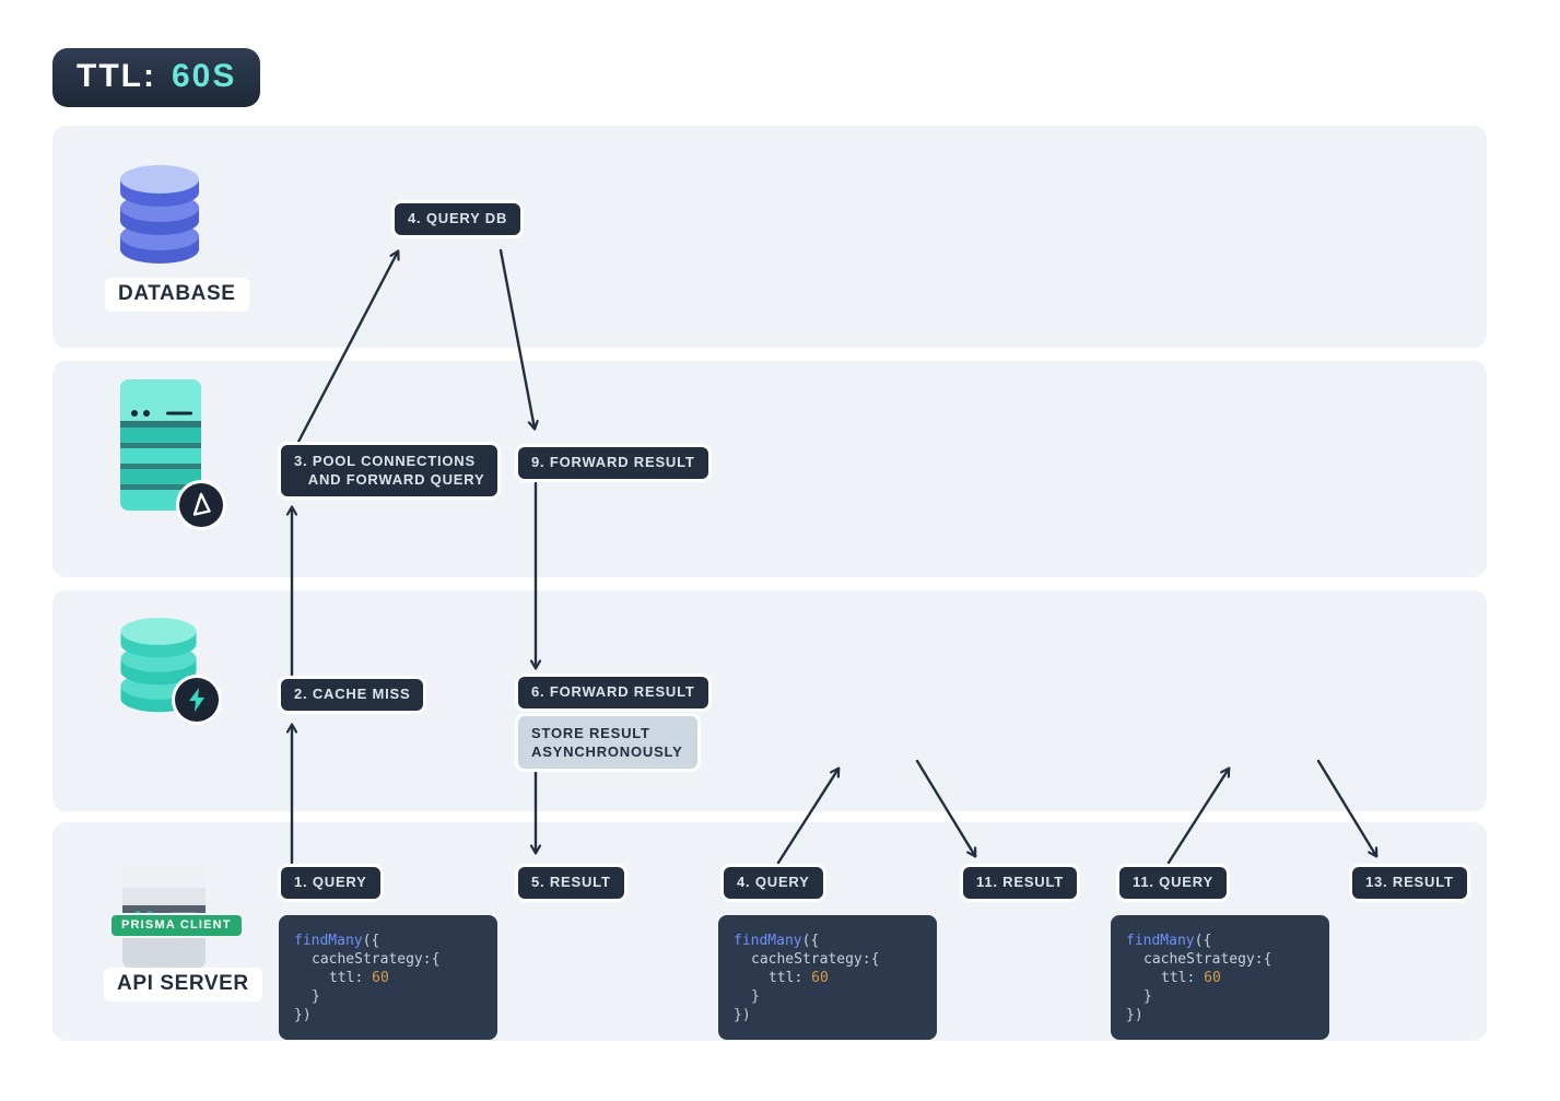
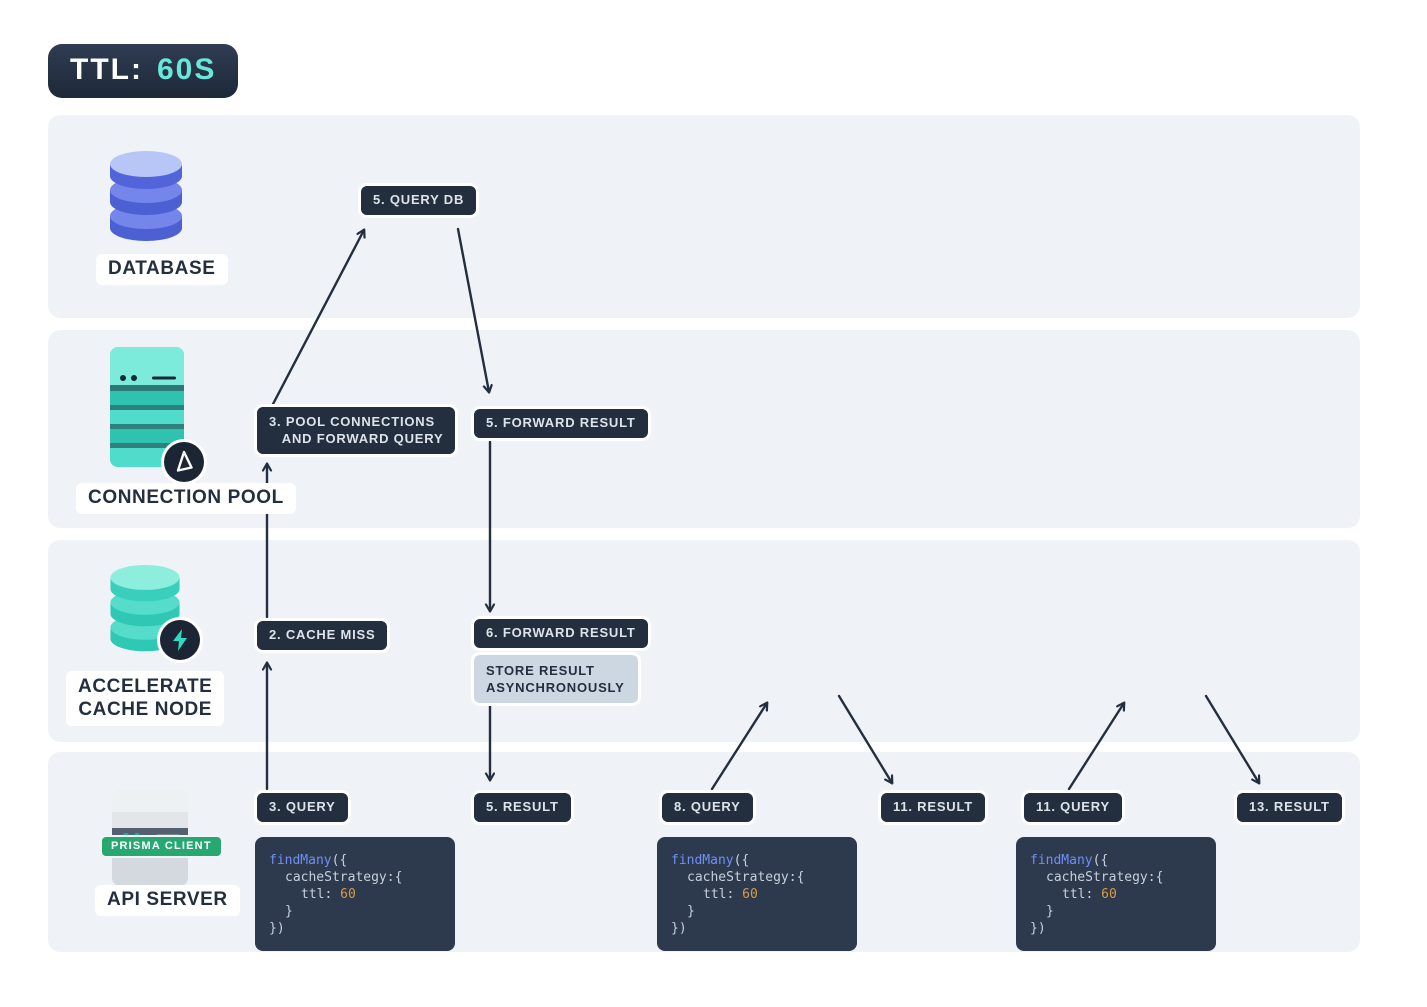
  TTL: 60S
  DATABASE
+ CONNECTION POOL
+ ACCELERATE
+ CACHE NODE
  PRISMA CLIENT
  API SERVER
- 4. QUERY DB
+ 5. QUERY DB
  3. POOL CONNECTIONS
  AND FORWARD QUERY
- 9. FORWARD RESULT
+ 5. FORWARD RESULT
  2. CACHE MISS
  6. FORWARD RESULT
  STORE RESULT
  ASYNCHRONOUSLY
- 1. QUERY
+ 3. QUERY
  5. RESULT
- 4. QUERY
+ 8. QUERY
  11. RESULT
  11. QUERY
  13. RESULT
  findMany({
  cacheStrategy:{
  ttl: 60
  }
  })
  findMany({
  cacheStrategy:{
  ttl: 60
  }
  })
  findMany({
  cacheStrategy:{
  ttl: 60
  }
  })
